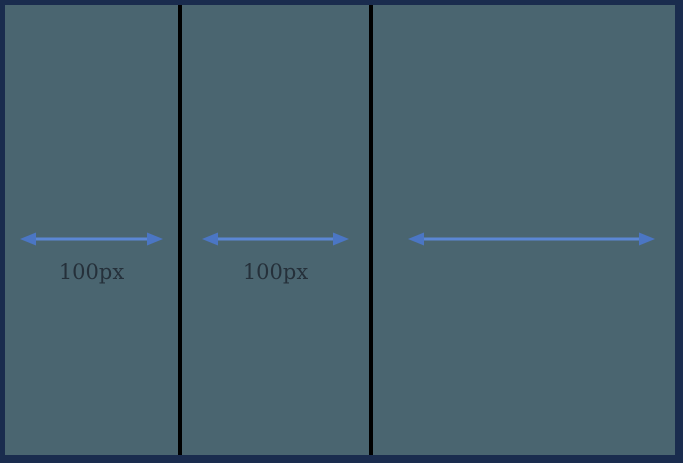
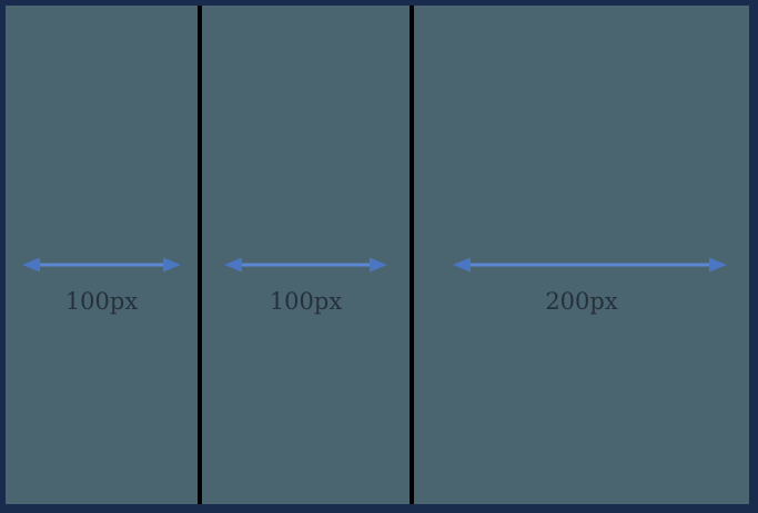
  100px
  100px
+ 200px
